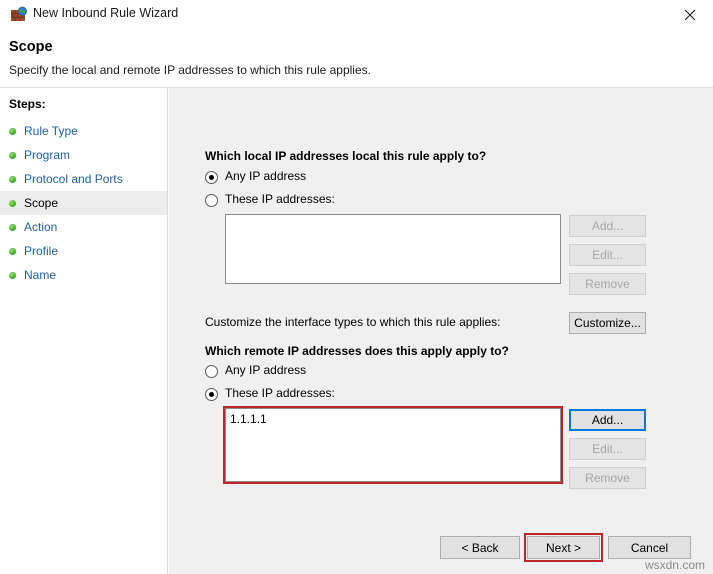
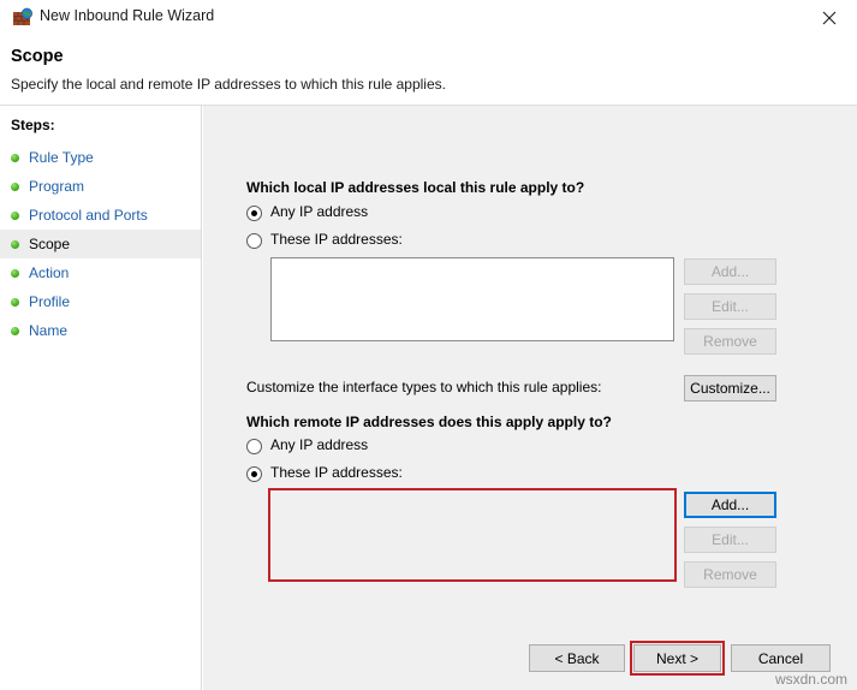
  New Inbound Rule Wizard
  Scope
  Specify the local and remote IP addresses to which this rule applies.
  Steps:
  Rule Type
  Program
  Protocol and Ports
  Scope
  Action
  Profile
  Name
  Which local IP addresses local this rule apply to?
  Any IP address
  These IP addresses:
  Add...
  Edit...
  Remove
  Customize the interface types to which this rule applies:
  Customize...
  Which remote IP addresses does this apply apply to?
  Any IP address
  These IP addresses:
- 1.1.1.1
  Add...
  Edit...
  Remove
  < Back
  Next >
  Cancel
  wsxdn.com
